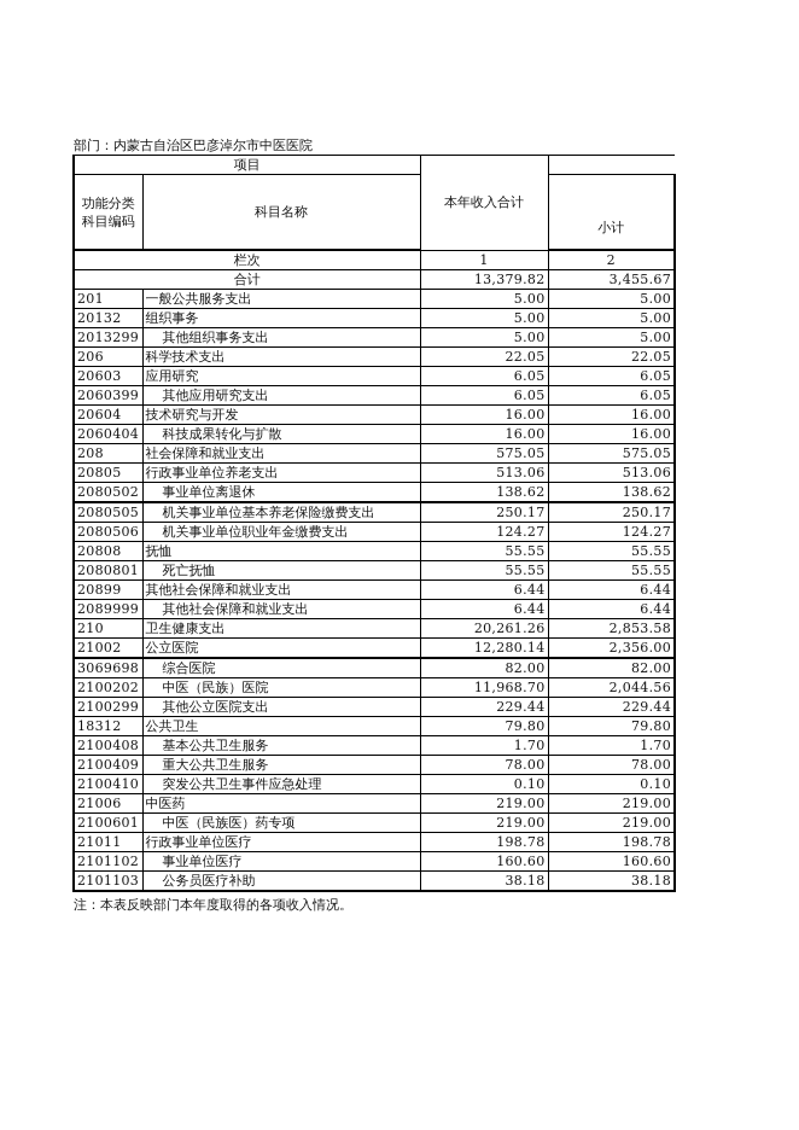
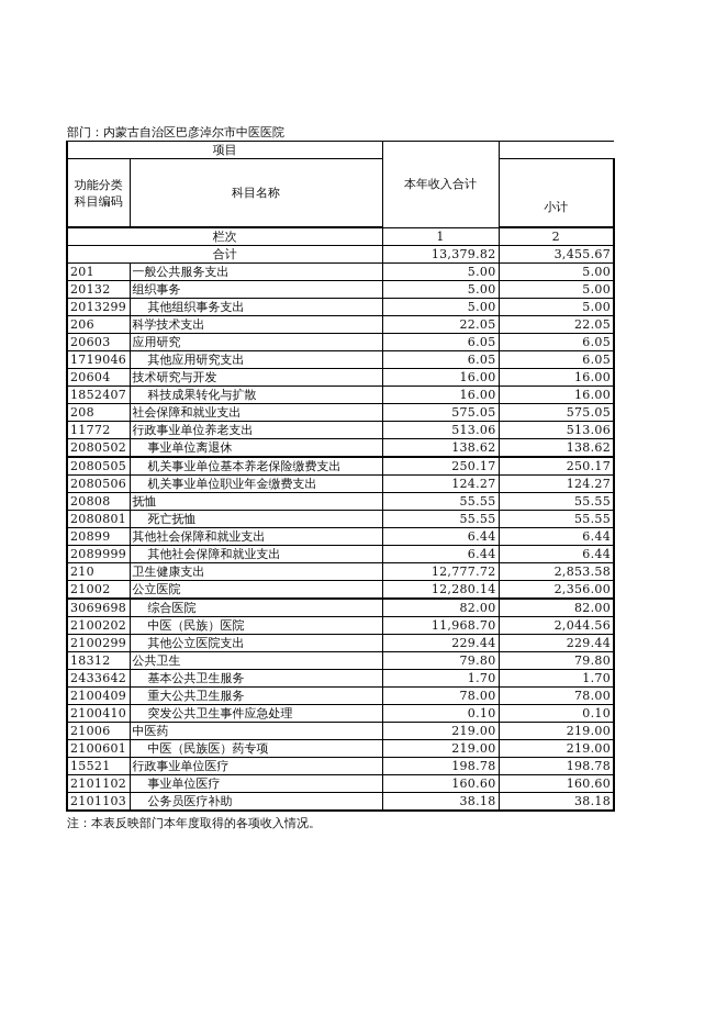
  部门：内蒙古自治区巴彦淖尔市中医医院
  项目	本年收入合计
  功能分类科目编码	科目名称	小计
  栏次	1	2
  合计	13,379.82	3,455.67
  201	一般公共服务支出	5.00	5.00
  20132	组织事务	5.00	5.00
  2013299	其他组织事务支出	5.00	5.00
  206	科学技术支出	22.05	22.05
  20603	应用研究	6.05	6.05
- 2060399	其他应用研究支出	6.05	6.05
+ 1719046	其他应用研究支出	6.05	6.05
  20604	技术研究与开发	16.00	16.00
- 2060404	科技成果转化与扩散	16.00	16.00
+ 1852407	科技成果转化与扩散	16.00	16.00
  208	社会保障和就业支出	575.05	575.05
- 20805	行政事业单位养老支出	513.06	513.06
+ 11772	行政事业单位养老支出	513.06	513.06
  2080502	事业单位离退休	138.62	138.62
  2080505	机关事业单位基本养老保险缴费支出	250.17	250.17
  2080506	机关事业单位职业年金缴费支出	124.27	124.27
  20808	抚恤	55.55	55.55
  2080801	死亡抚恤	55.55	55.55
  20899	其他社会保障和就业支出	6.44	6.44
  2089999	其他社会保障和就业支出	6.44	6.44
- 210	卫生健康支出	20,261.26	2,853.58
+ 210	卫生健康支出	12,777.72	2,853.58
  21002	公立医院	12,280.14	2,356.00
  3069698	综合医院	82.00	82.00
  2100202	中医（民族）医院	11,968.70	2,044.56
  2100299	其他公立医院支出	229.44	229.44
  18312	公共卫生	79.80	79.80
- 2100408	基本公共卫生服务	1.70	1.70
+ 2433642	基本公共卫生服务	1.70	1.70
  2100409	重大公共卫生服务	78.00	78.00
  2100410	突发公共卫生事件应急处理	0.10	0.10
  21006	中医药	219.00	219.00
  2100601	中医（民族医）药专项	219.00	219.00
- 21011	行政事业单位医疗	198.78	198.78
+ 15521	行政事业单位医疗	198.78	198.78
  2101102	事业单位医疗	160.60	160.60
  2101103	公务员医疗补助	38.18	38.18
  注：本表反映部门本年度取得的各项收入情况。
